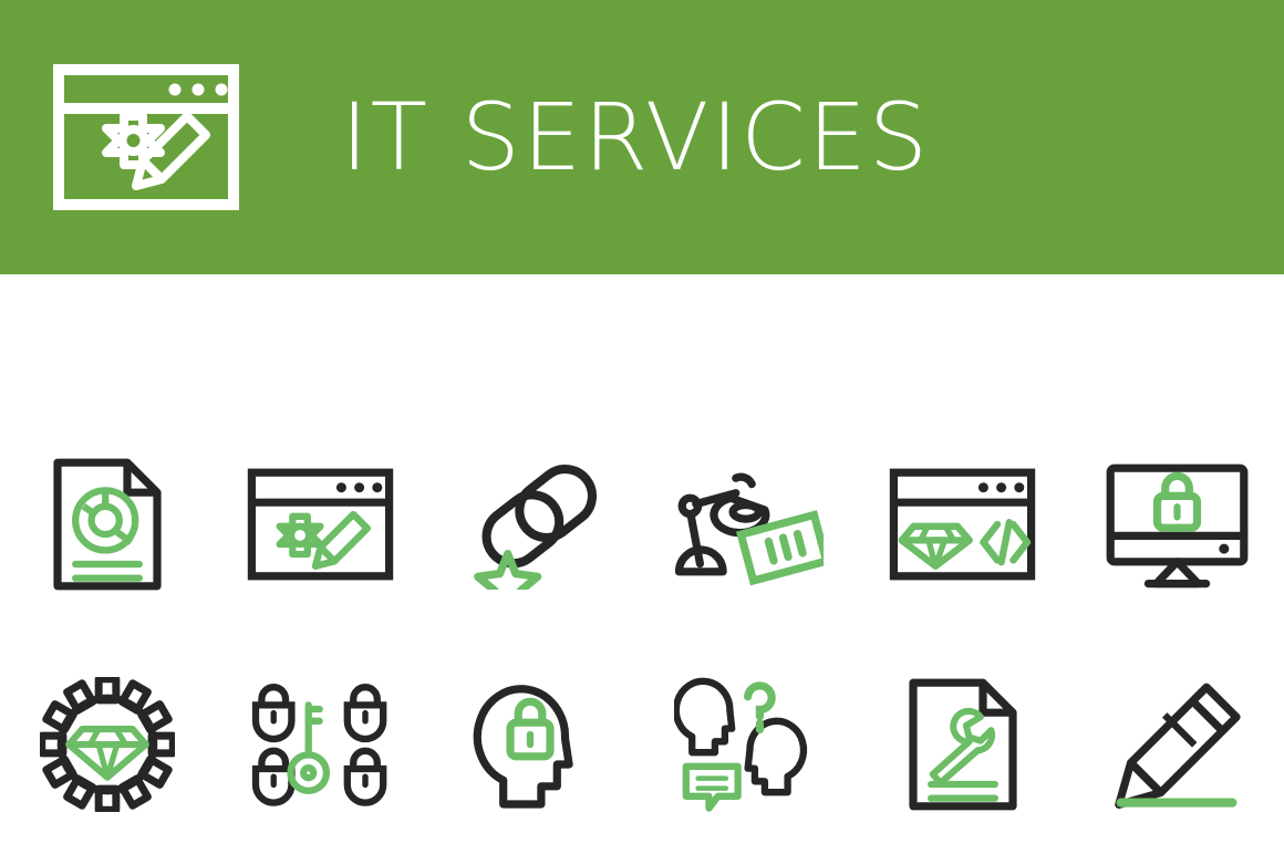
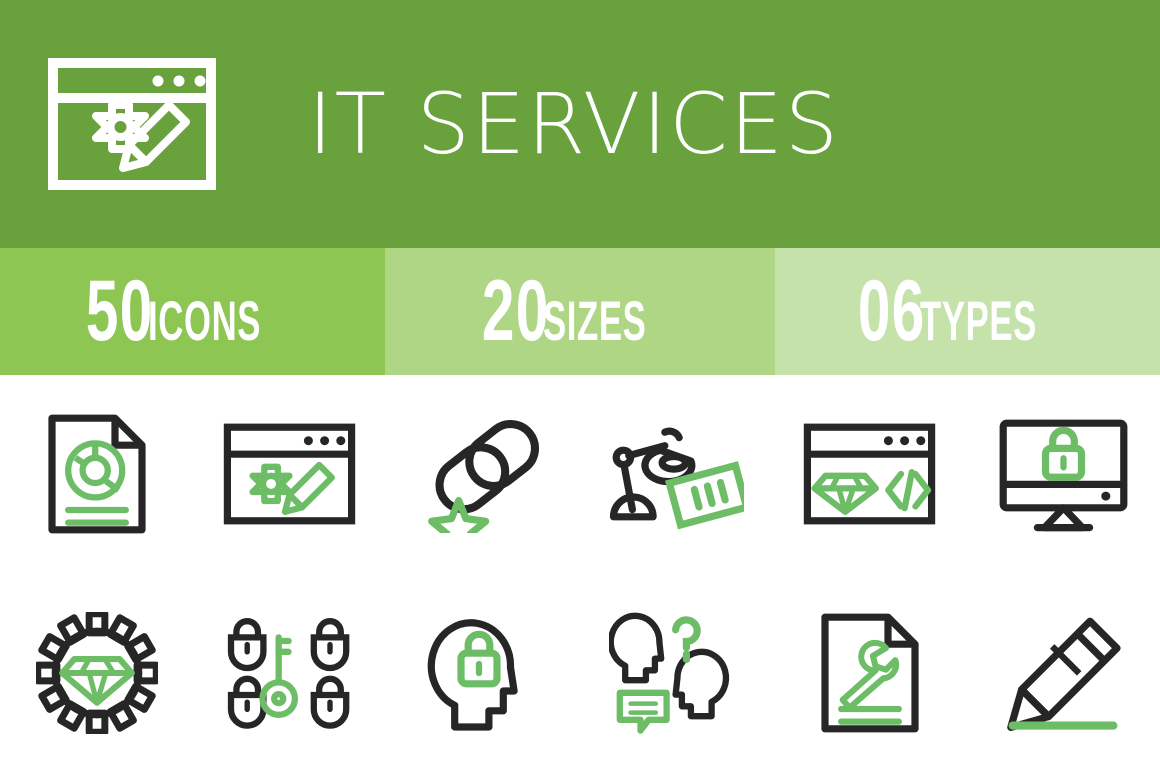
  IT SERVICES
+ 50
+ ICONS
+ 20
+ SIZES
+ 06
+ TYPES
